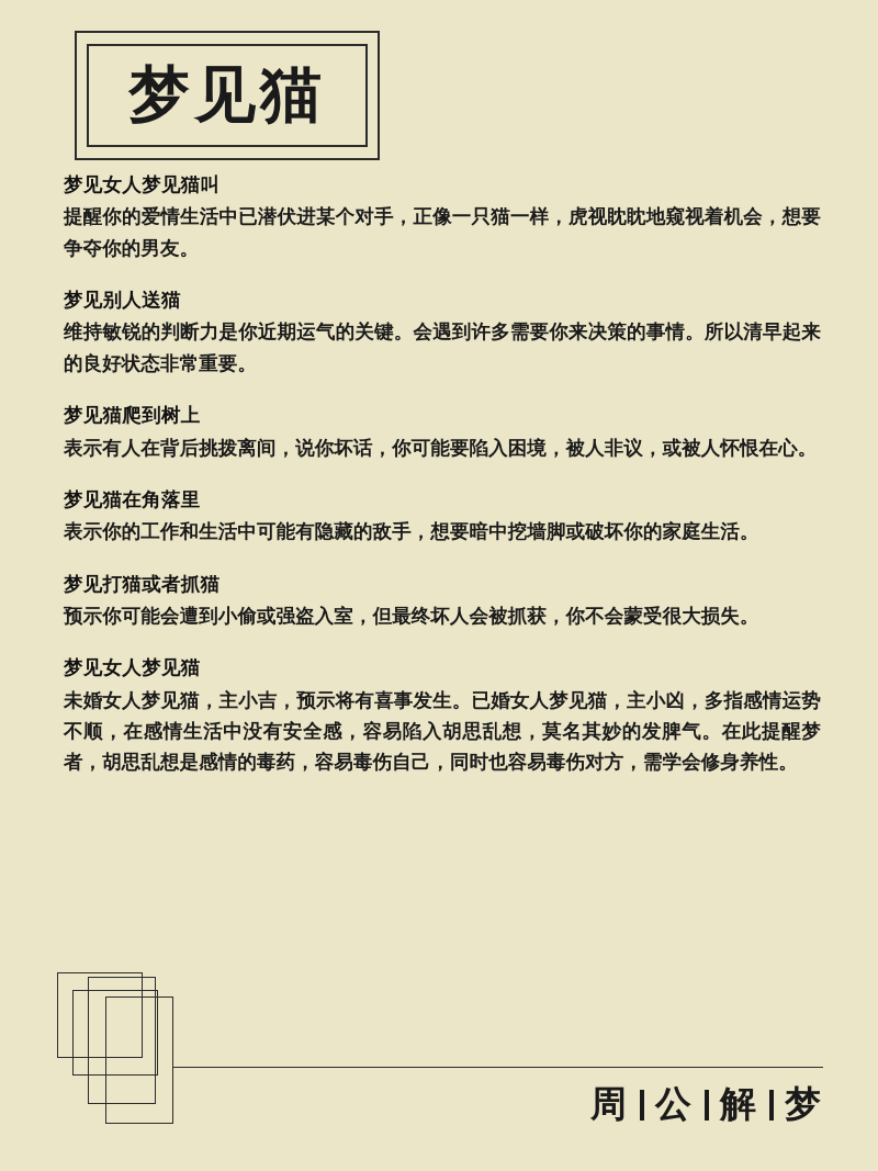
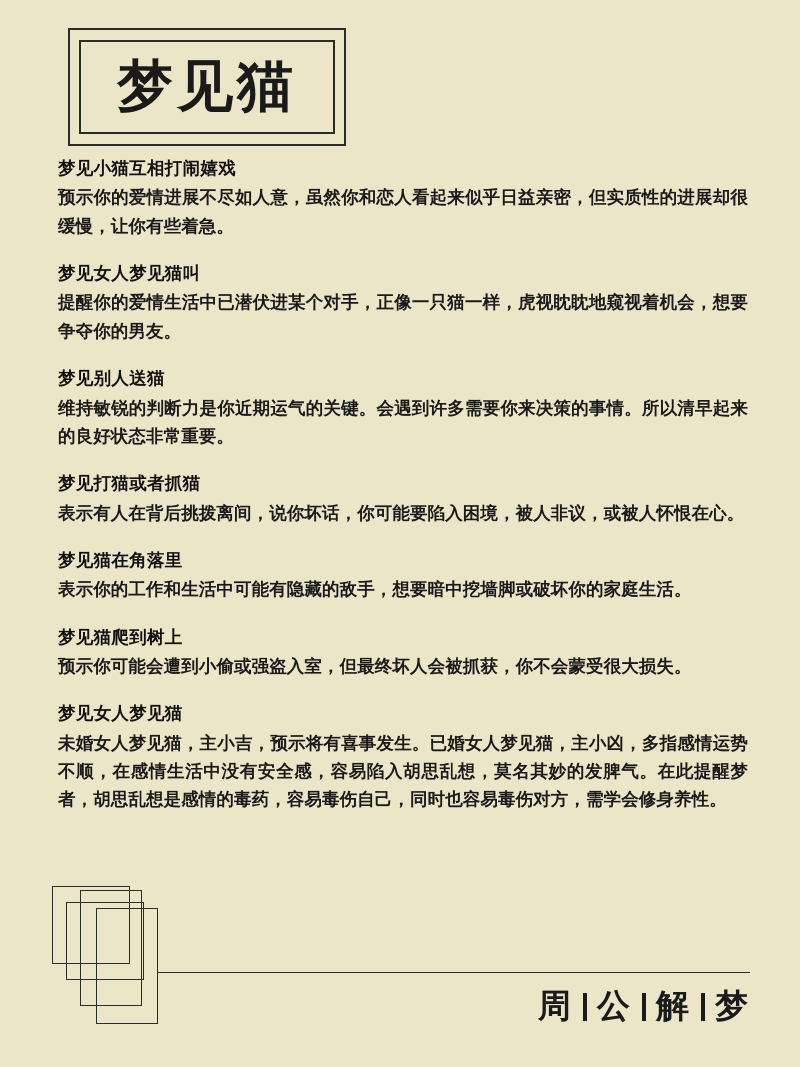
  梦见猫
+ 梦见小猫互相打闹嬉戏
+ 预示你的爱情进展不尽如人意，虽然你和恋人看起来似乎日益亲密，但实质性的进展却很缓慢，让你有些着急。
  梦见女人梦见猫叫
  提醒你的爱情生活中已潜伏进某个对手，正像一只猫一样，虎视眈眈地窥视着机会，想要争夺你的男友。
  梦见别人送猫
  维持敏锐的判断力是你近期运气的关键。会遇到许多需要你来决策的事情。所以清早起来的良好状态非常重要。
- 梦见猫爬到树上
+ 梦见打猫或者抓猫
  表示有人在背后挑拨离间，说你坏话，你可能要陷入困境，被人非议，或被人怀恨在心。
  梦见猫在角落里
  表示你的工作和生活中可能有隐藏的敌手，想要暗中挖墙脚或破坏你的家庭生活。
- 梦见打猫或者抓猫
+ 梦见猫爬到树上
  预示你可能会遭到小偷或强盗入室，但最终坏人会被抓获，你不会蒙受很大损失。
  梦见女人梦见猫
  未婚女人梦见猫，主小吉，预示将有喜事发生。已婚女人梦见猫，主小凶，多指感情运势不顺，在感情生活中没有安全感，容易陷入胡思乱想，莫名其妙的发脾气。在此提醒梦者，胡思乱想是感情的毒药，容易毒伤自己，同时也容易毒伤对方，需学会修身养性。
  周
  公
  解
  梦
